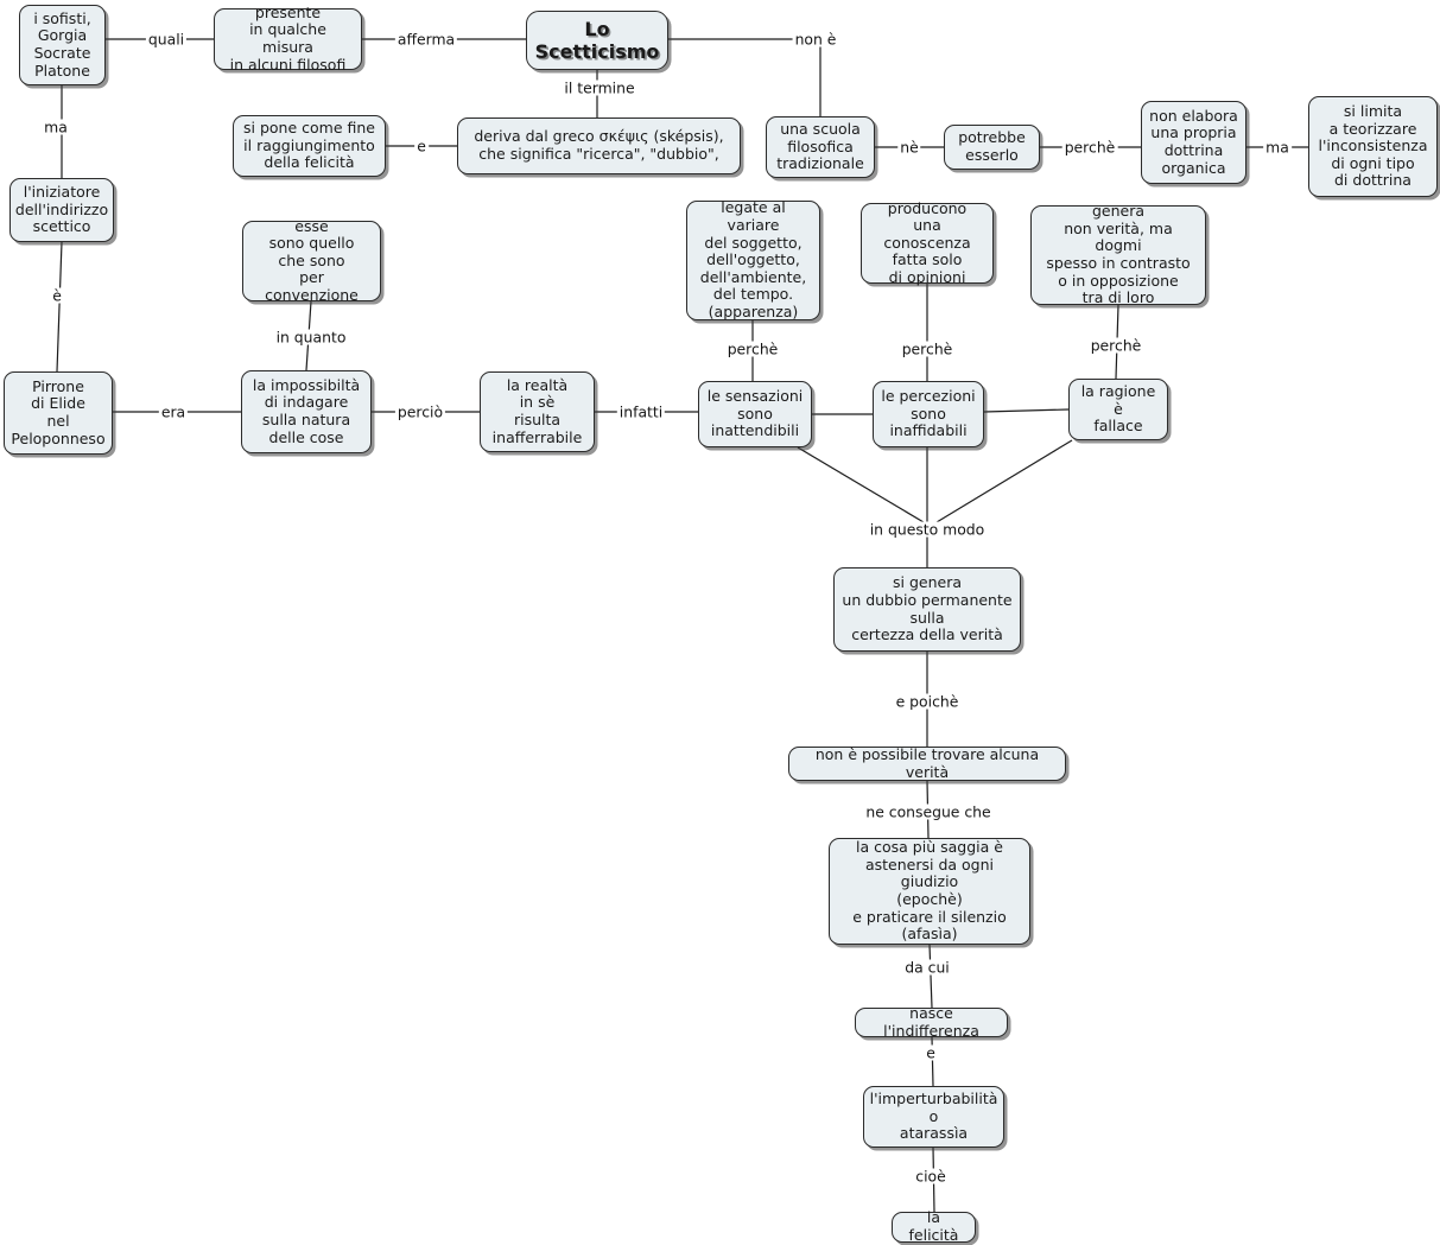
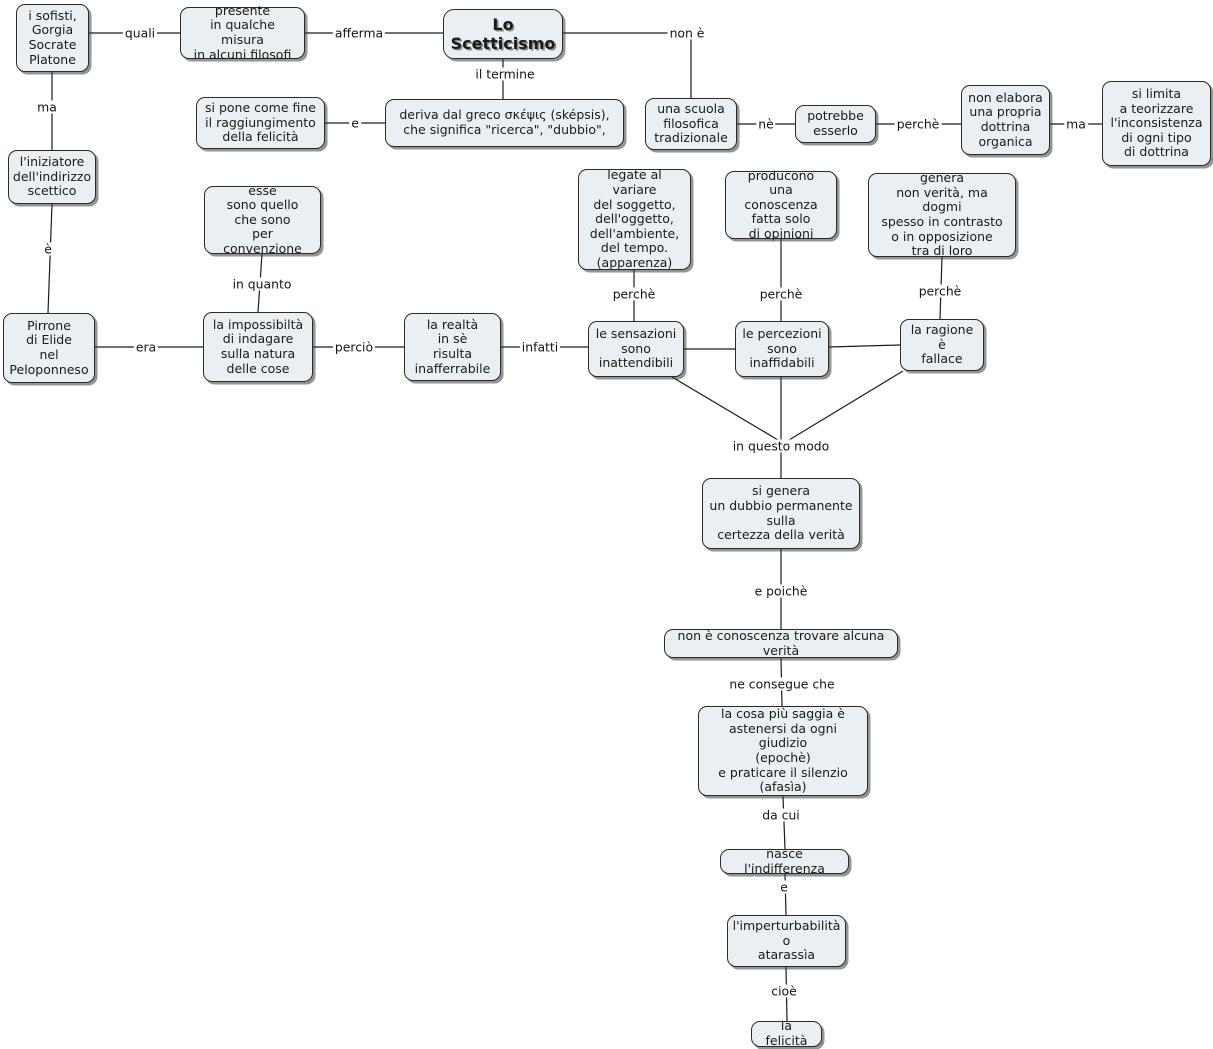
  quali
  afferma
  non è
  ma
  il termine
  e
  nè
  perchè
  ma
  è
  in quanto
  era
  perciò
  infatti
  perchè
  perchè
  perchè
  in questo modo
  e poichè
  ne consegue che
  da cui
  e
  cioè
  i sofisti,
  Gorgia
  Socrate
  Platone
  presente
  in qualche misura
  in alcuni filosofi
  Lo
  Scetticismo
  una scuola
  filosofica
  tradizionale
  potrebbe
  esserlo
  non elabora
  una propria
  dottrina
  organica
  si limita
  a teorizzare
  l'inconsistenza
  di ogni tipo
  di dottrina
  si pone come fine
  il raggiungimento
  della felicità
  deriva dal greco σκέψις (sképsis),
  che significa "ricerca", "dubbio",
  l'iniziatore
  dell'indirizzo
  scettico
  esse
  sono quello
  che sono
  per convenzione
  legate al variare
  del soggetto,
  dell'oggetto,
  dell'ambiente,
  del tempo.
  (apparenza)
  producono
  una conoscenza
  fatta solo
  di opinioni
  genera
  non verità, ma dogmi
  spesso in contrasto
  o in opposizione
  tra di loro
  Pirrone
  di Elide
  nel
  Peloponneso
  la impossibiltà
  di indagare
  sulla natura
  delle cose
  la realtà
  in sè
  risulta
  inafferrabile
  le sensazioni
  sono
  inattendibili
  le percezioni
  sono
  inaffidabili
  la ragione
  è
  fallace
  si genera
  un dubbio permanente
  sulla
  certezza della verità
- non è possibile trovare alcuna verità
+ non è conoscenza trovare alcuna verità
  la cosa più saggia è
  astenersi da ogni giudizio
  (epochè)
  e praticare il silenzio
  (afasìa)
  nasce l'indifferenza
  l'imperturbabilità
  o
  atarassìa
  la felicità
